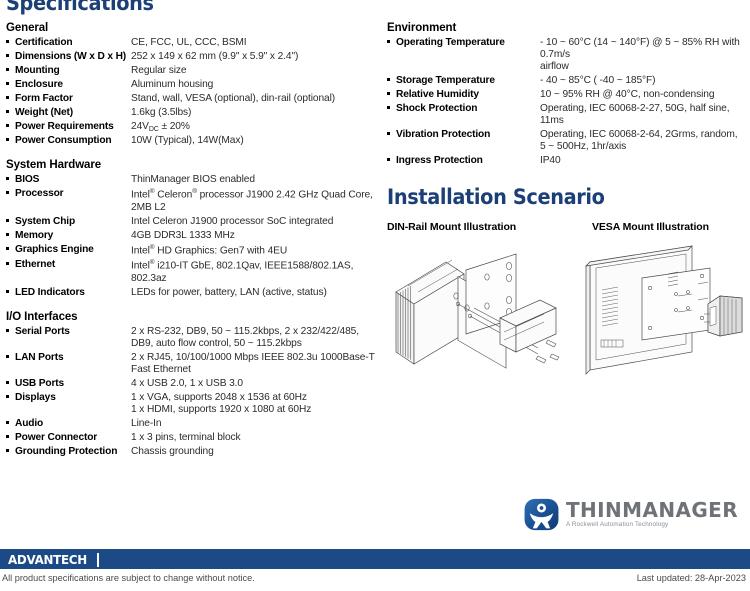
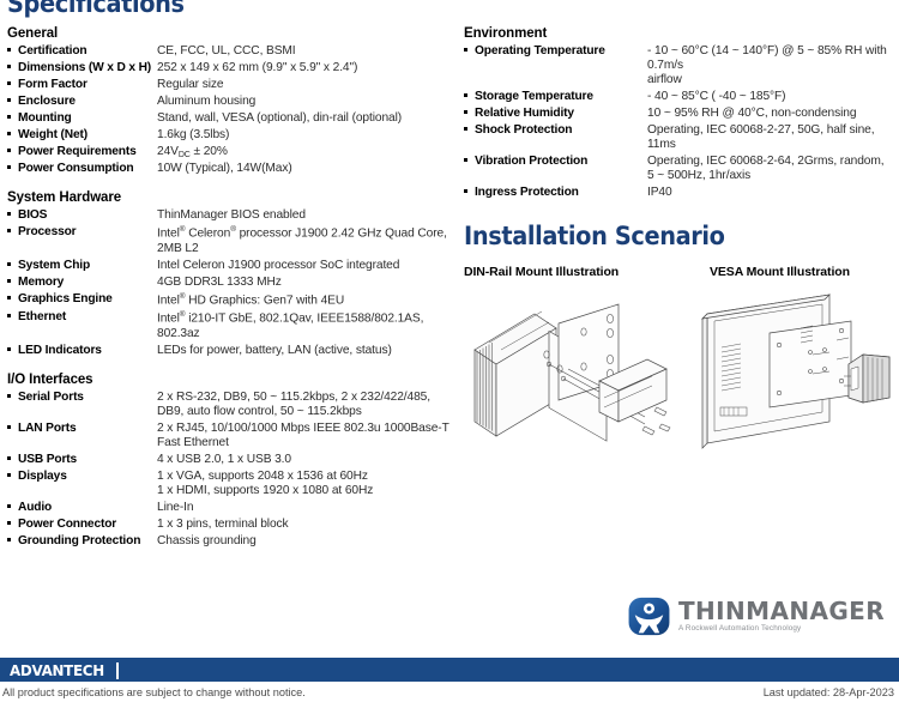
  Specifications
  General
  Certification	CE, FCC, UL, CCC, BSMI
  Dimensions (W x D x H)	252 x 149 x 62 mm (9.9" x 5.9" x 2.4")
- Mounting	Regular size
+ Form Factor	Regular size
  Enclosure	Aluminum housing
- Form Factor	Stand, wall, VESA (optional), din-rail (optional)
+ Mounting	Stand, wall, VESA (optional), din-rail (optional)
  Weight (Net)	1.6kg (3.5lbs)
  Power Requirements	24V ± 20%
  Power Consumption	10W (Typical), 14W(Max)
  System Hardware
  BIOS	ThinManager BIOS enabled
  Processor	Intel Celeron processor J1900 2.42 GHz Quad Core,2MB L2
  System Chip	Intel Celeron J1900 processor SoC integrated
  Memory	4GB DDR3L 1333 MHz
  Graphics Engine	Intel HD Graphics: Gen7 with 4EU
  Ethernet	Intel i210-IT GbE, 802.1Qav, IEEE1588/802.1AS,802.3az
  LED Indicators	LEDs for power, battery, LAN (active, status)
  I/O Interfaces
  Serial Ports	2 x RS-232, DB9, 50 ~ 115.2kbps, 2 x 232/422/485,DB9, auto flow control, 50 ~ 115.2kbps
  LAN Ports	2 x RJ45, 10/100/1000 Mbps IEEE 802.3u 1000Base-TFast Ethernet
  USB Ports	4 x USB 2.0, 1 x USB 3.0
  Displays	1 x VGA, supports 2048 x 1536 at 60Hz1 x HDMI, supports 1920 x 1080 at 60Hz
  Audio	Line-In
  Power Connector	1 x 3 pins, terminal block
  Grounding Protection	Chassis grounding
  Environment
  Operating Temperature	- 10 ~ 60°C (14 ~ 140°F) @ 5 ~ 85% RH with 0.7m/sairflow
  Storage Temperature	- 40 ~ 85°C ( -40 ~ 185°F)
  Relative Humidity	10 ~ 95% RH @ 40°C, non-condensing
  Shock Protection	Operating, IEC 60068-2-27, 50G, half sine, 11ms
  Vibration Protection	Operating, IEC 60068-2-64, 2Grms, random,5 ~ 500Hz, 1hr/axis
  Ingress Protection	IP40
  Installation Scenario
  DIN-Rail Mount Illustration
  VESA Mount Illustration
  THINMANAGER
  ADVANTECH
  All product specifications are subject to change without notice.
  Last updated: 28-Apr-2023
